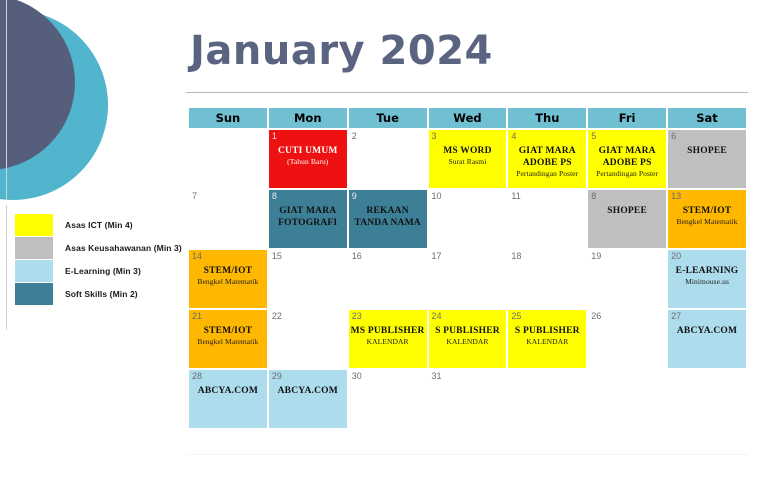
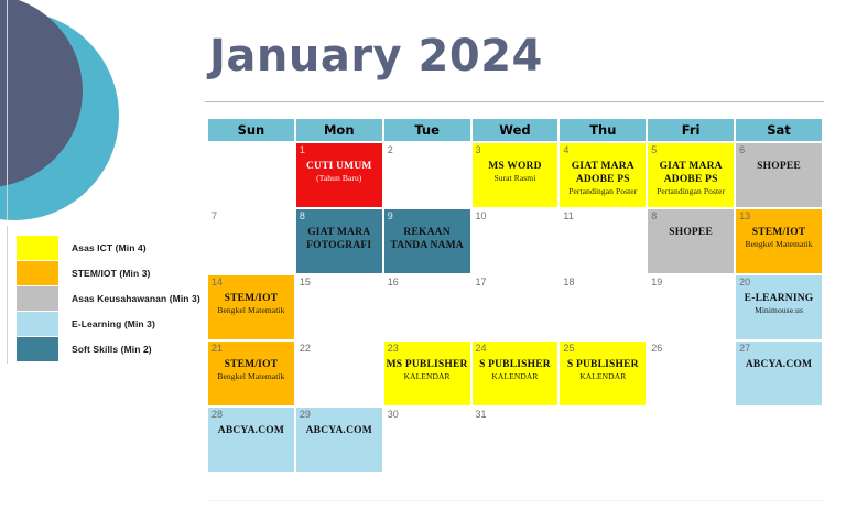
  Asas ICT (Min 4)
+ STEM/IOT (Min 3)
  Asas Keusahawanan (Min 3)
  E-Learning (Min 3)
  Soft Skills (Min 2)
  January 2024
  Sun	Mon	Tue	Wed	Thu	Fri	Sat
  	1CUTI UMUM(Tahun Baru)	2	3MS WORDSurat Rasmi	4GIAT MARA ADOBE PSPertandingan Poster	5GIAT MARA ADOBE PSPertandingan Poster	6SHOPEE
  7	8GIAT MARA FOTOGRAFI	9REKAAN TANDA NAMA	10	11	8SHOPEE	13STEM/IOTBengkel Matematik
  14STEM/IOTBengkel Matematik	15	16	17	18	19	20E-LEARNINGMinimouse.us
  21STEM/IOTBengkel Matematik	22	23MS PUBLISHERKALENDAR	24S PUBLISHERKALENDAR	25S PUBLISHERKALENDAR	26	27ABCYA.COM
  28ABCYA.COM	29ABCYA.COM	30	31
